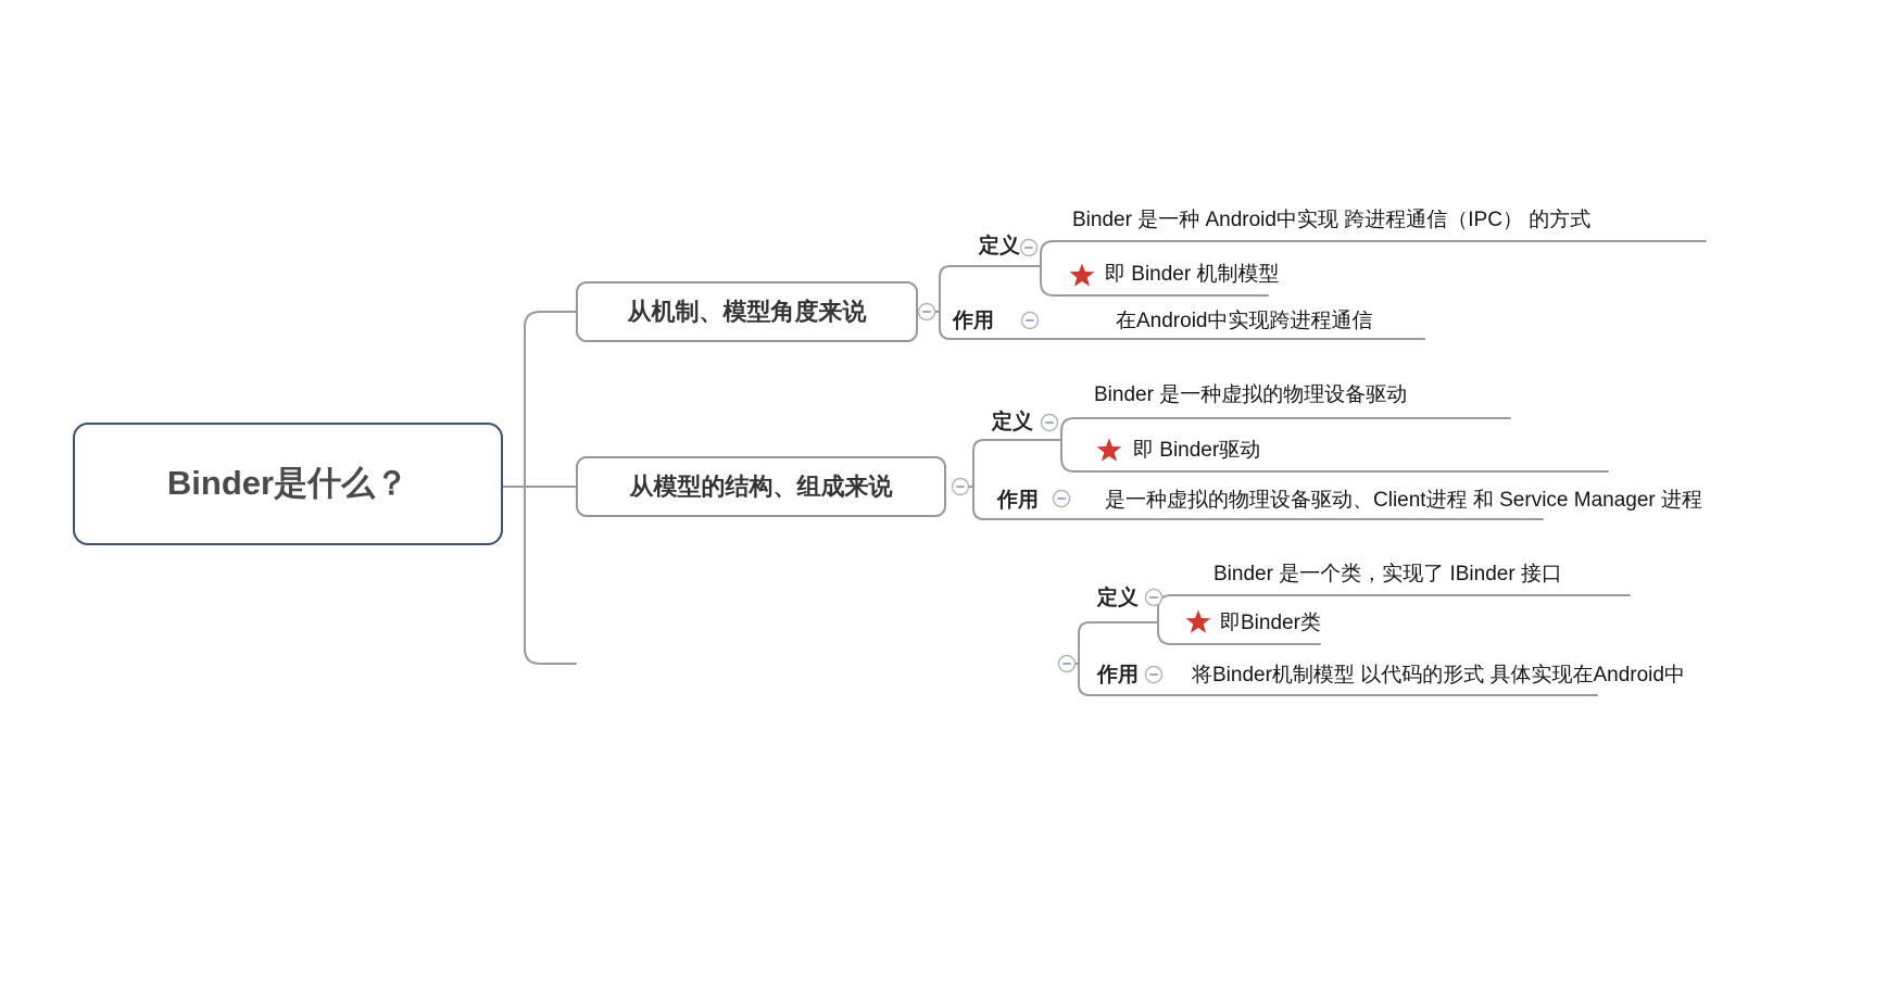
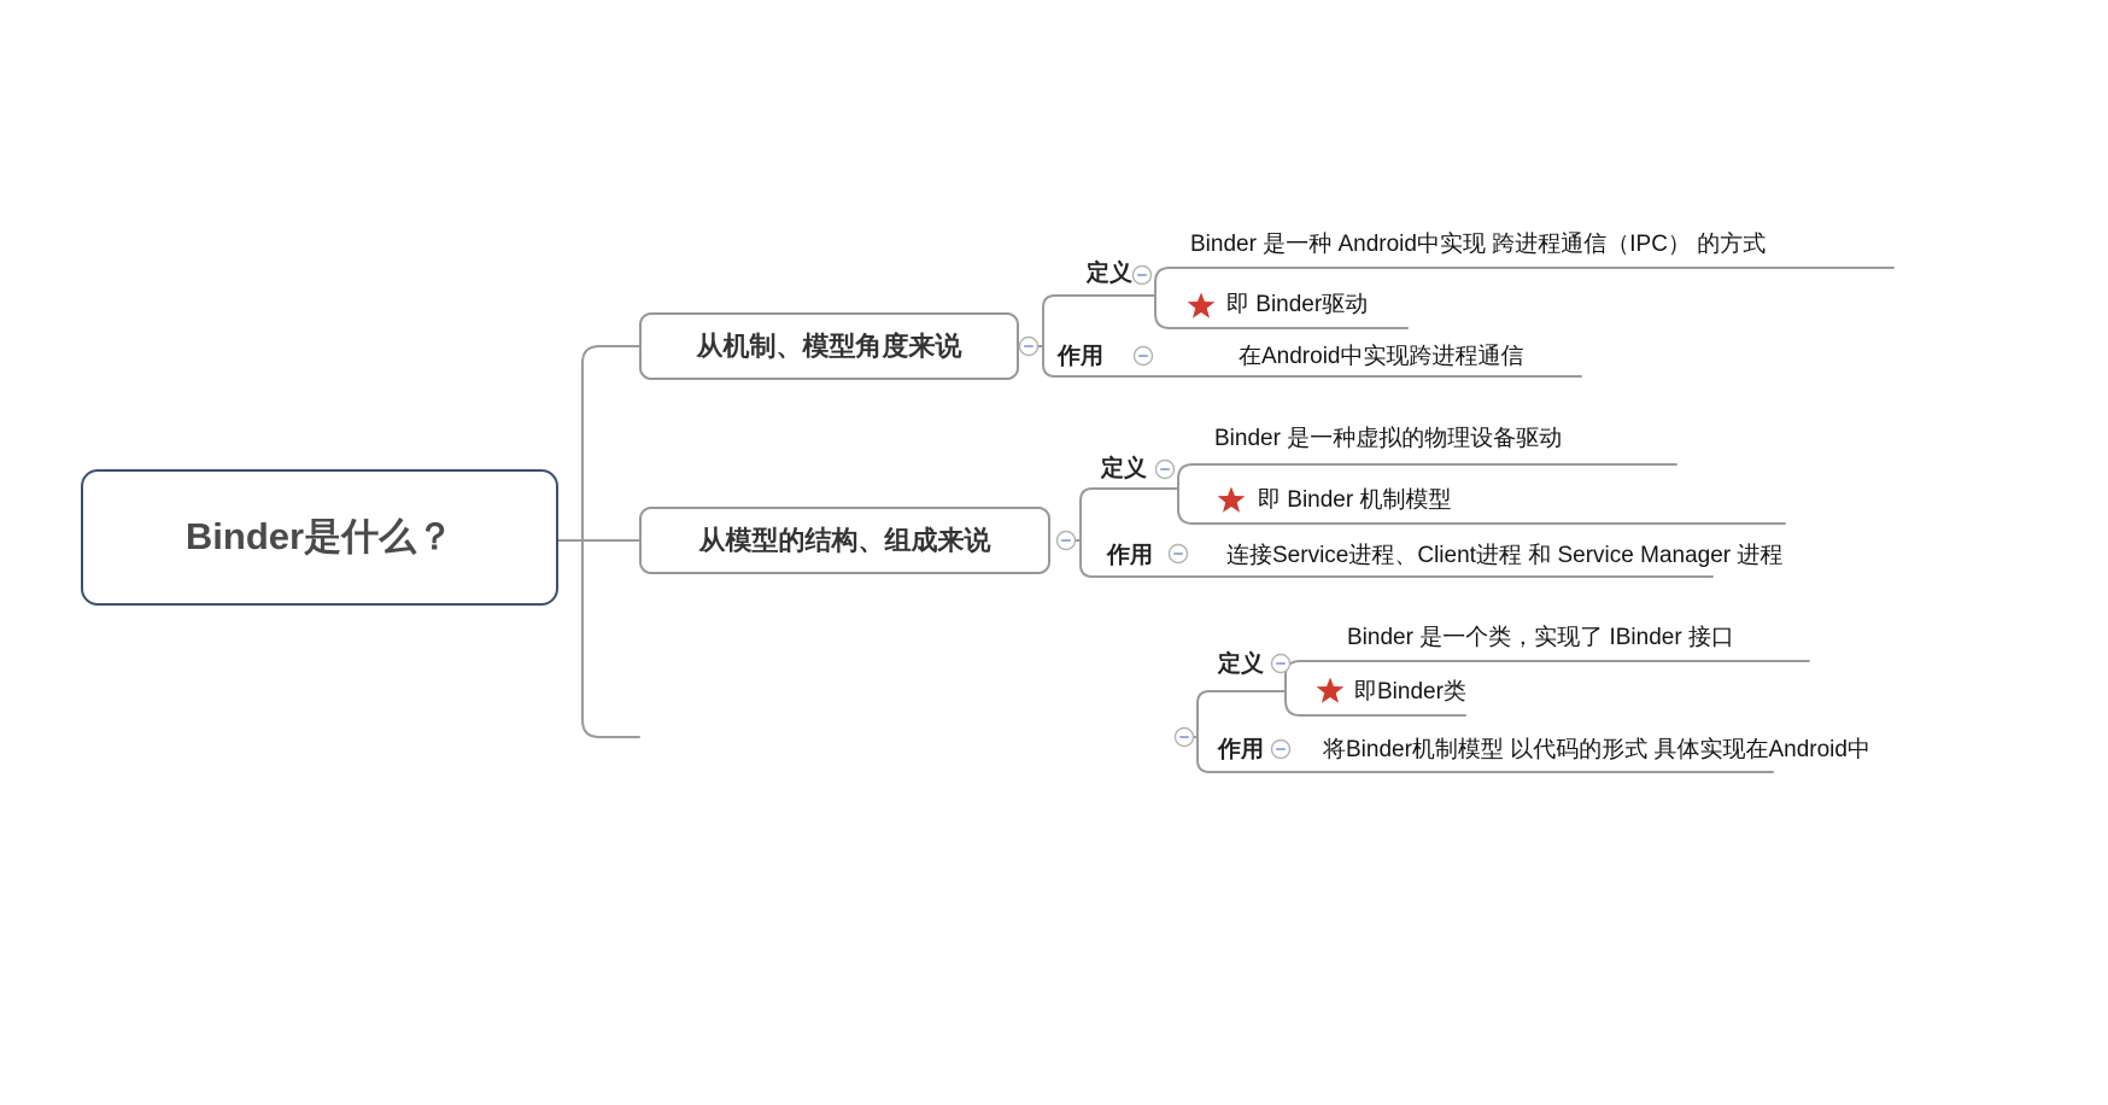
  Binder是什么？
  从机制、模型角度来说
  定义
  Binder 是一种 Android中实现 跨进程通信（IPC） 的方式
- 即 Binder 机制模型
+ 即 Binder驱动
  作用
  在Android中实现跨进程通信
  从模型的结构、组成来说
  定义
  Binder 是一种虚拟的物理设备驱动
- 即 Binder驱动
+ 即 Binder 机制模型
  作用
- 是一种虚拟的物理设备驱动、Client进程 和 Service Manager 进程
+ 连接Service进程、Client进程 和 Service Manager 进程
  定义
  Binder 是一个类，实现了 IBinder 接口
  即Binder类
  作用
  将Binder机制模型 以代码的形式 具体实现在Android中
